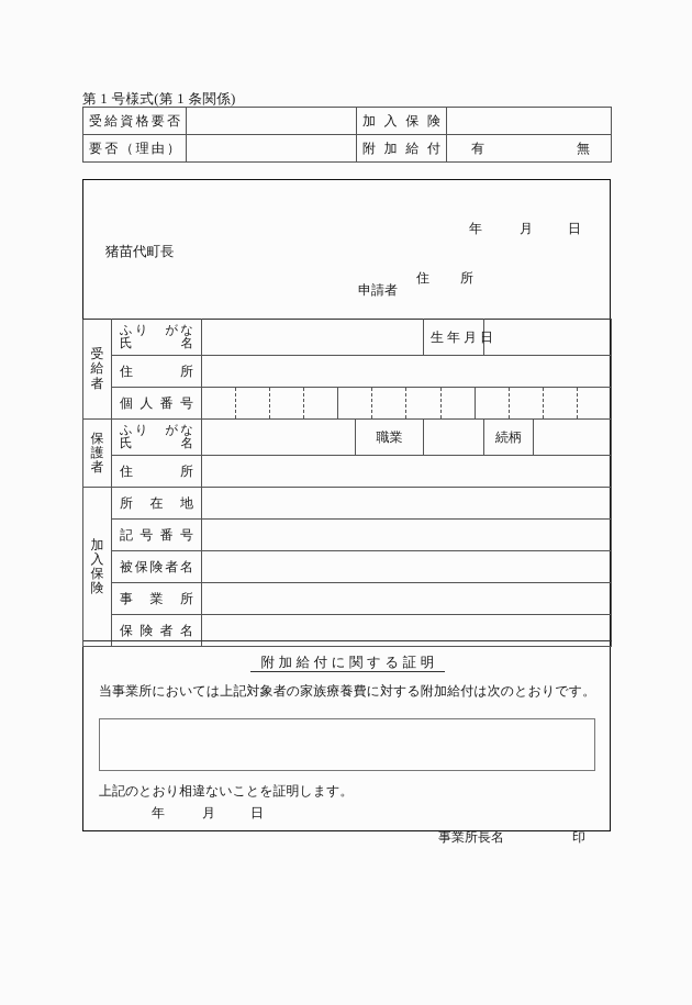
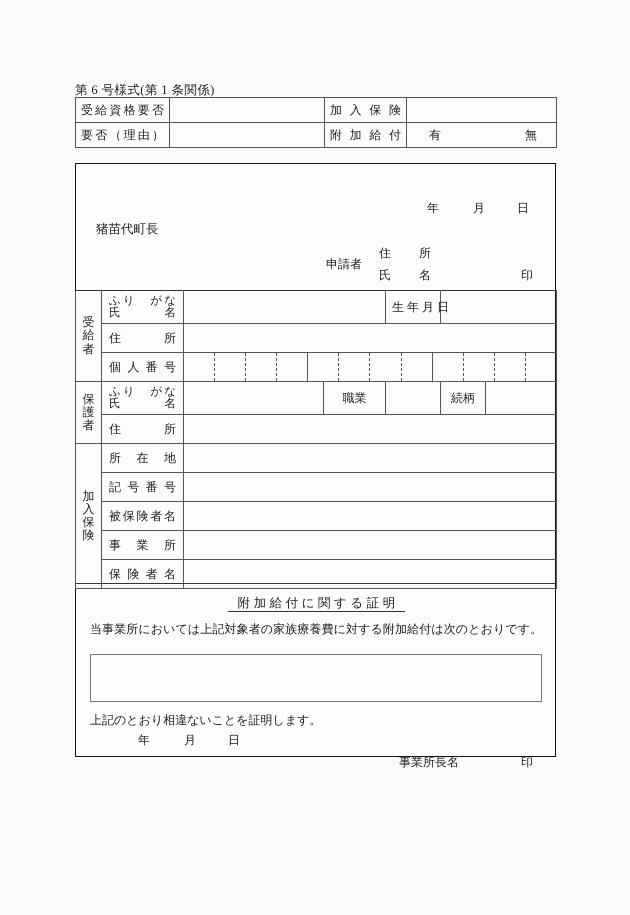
- 第 1 号様式(第 1 条関係)
+ 第 6 号様式(第 1 条関係)
  受給資格要否		加 入 保 険
  要否（理由）		附 加 給 付	有 無
  年 月 日
  猪苗代町長
  申請者
  住 所
+ 氏 名
+ 印
  受 給 者	ふり がな 氏 名		生 年 月 日
  住 所
  個 人 番 号
  保 護 者	ふり がな 氏 名		職業		続柄
  住 所
  加 入 保 険	所 在 地
  記 号 番 号
  被保険者名
  事 業 所
  保 険 者 名
  附 加 給 付 に 関 す る 証 明
  当事業所においては上記対象者の家族療養費に対する附加給付は次のとおりです。
  上記のとおり相違ないことを証明します。
  年 月 日
  事業所長名 印
